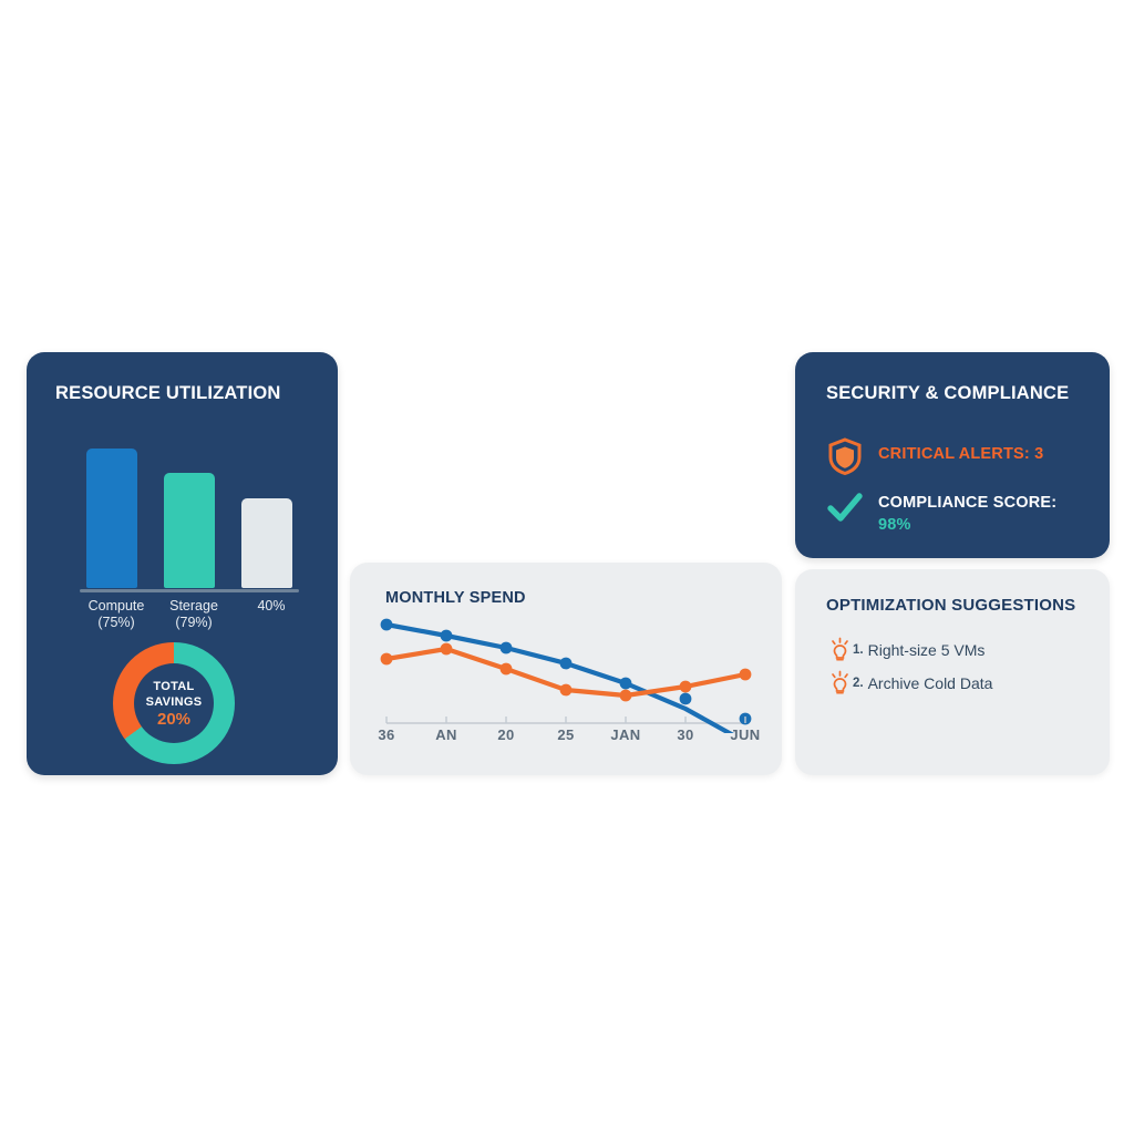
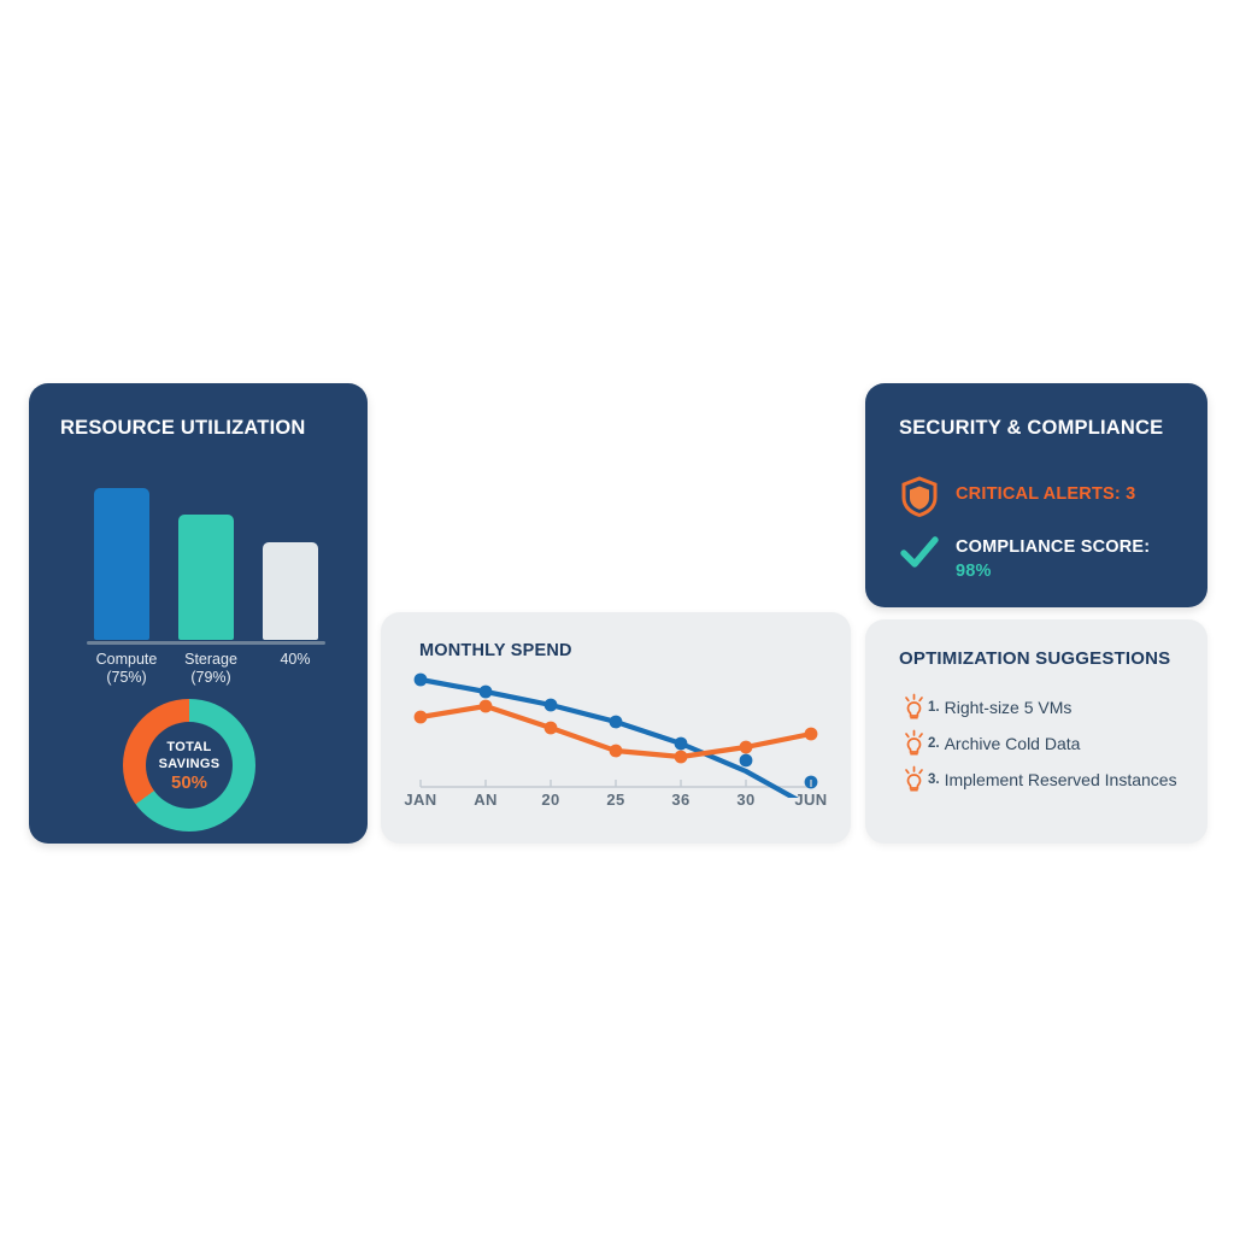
  RESOURCE UTILIZATION
  Compute
  (75%)
  Sterage
  (79%)
  40%
  TOTAL
  SAVINGS
- 20%
+ 50%
  MONTHLY SPEND
- 36
+ JAN
  AN
  20
  25
- JAN
+ 36
  30
  JUN
  SECURITY & COMPLIANCE
  CRITICAL ALERTS: 3
  COMPLIANCE SCORE:
  98%
  OPTIMIZATION SUGGESTIONS
  1.
  Right-size 5 VMs
  2.
  Archive Cold Data
+ 3.
+ Implement Reserved Instances
